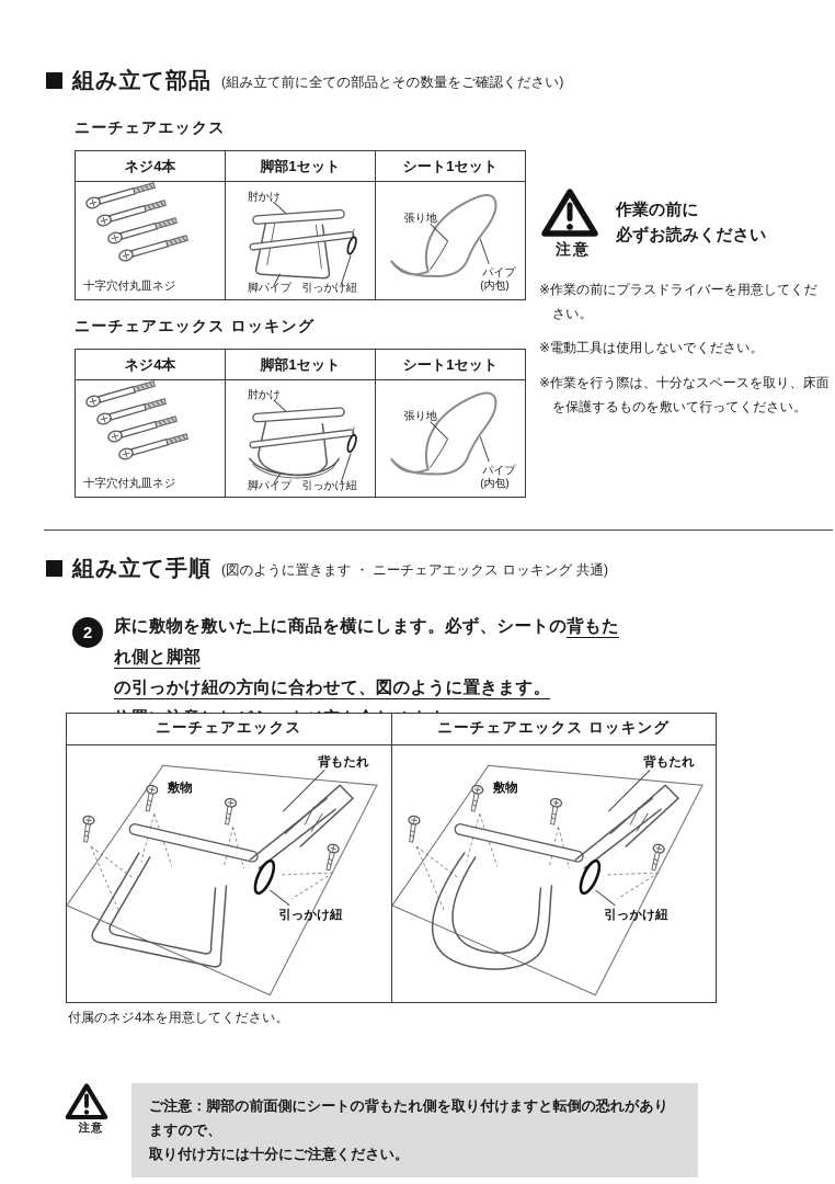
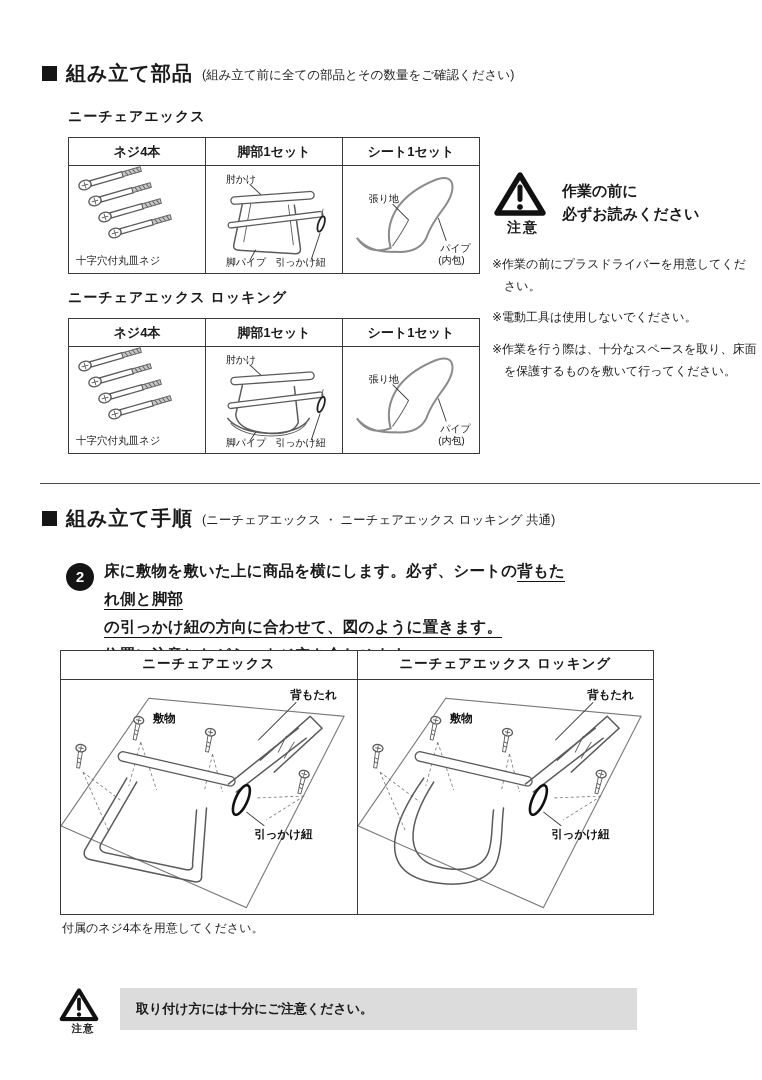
  組み立て部品
  (組み立て前に全ての部品とその数量をご確認ください)
  ニーチェアエックス
  ネジ4本
  脚部1セット
  シート1セット
  十字穴付丸皿ネジ
  肘かけ
  脚パイプ
  引っかけ紐
  張り地
  パイプ
  (内包)
  ニーチェアエックス ロッキング
  ネジ4本
  脚部1セット
  シート1セット
  十字穴付丸皿ネジ
  肘かけ
  脚パイプ
  引っかけ紐
  張り地
  パイプ
  (内包)
  注意
  作業の前に
  必ずお読みください
  ※作業の前にプラスドライバーを用意してください。
  ※電動工具は使用しないでください。
  ※作業を行う際は、十分なスペースを取り、床面を保護するものを敷いて行ってください。
  組み立て手順
- (図のように置きます ・ ニーチェアエックス ロッキング 共通)
+ (ニーチェアエックス ・ ニーチェアエックス ロッキング 共通)
  2
  床に敷物を敷いた上に商品を横にします。必ず、シートの背もたれ側と脚部
  の引っかけ紐の方向に合わせて、図のように置きます。
  ニーチェアエックス
  ニーチェアエックス ロッキング
  敷物
  背もたれ
  引っかけ紐
  敷物
  背もたれ
  引っかけ紐
  付属のネジ4本を用意してください。
  注意
- ご注意：脚部の前面側にシートの背もたれ側を取り付けますと転倒の恐れがありますので、
  取り付け方には十分にご注意ください。
